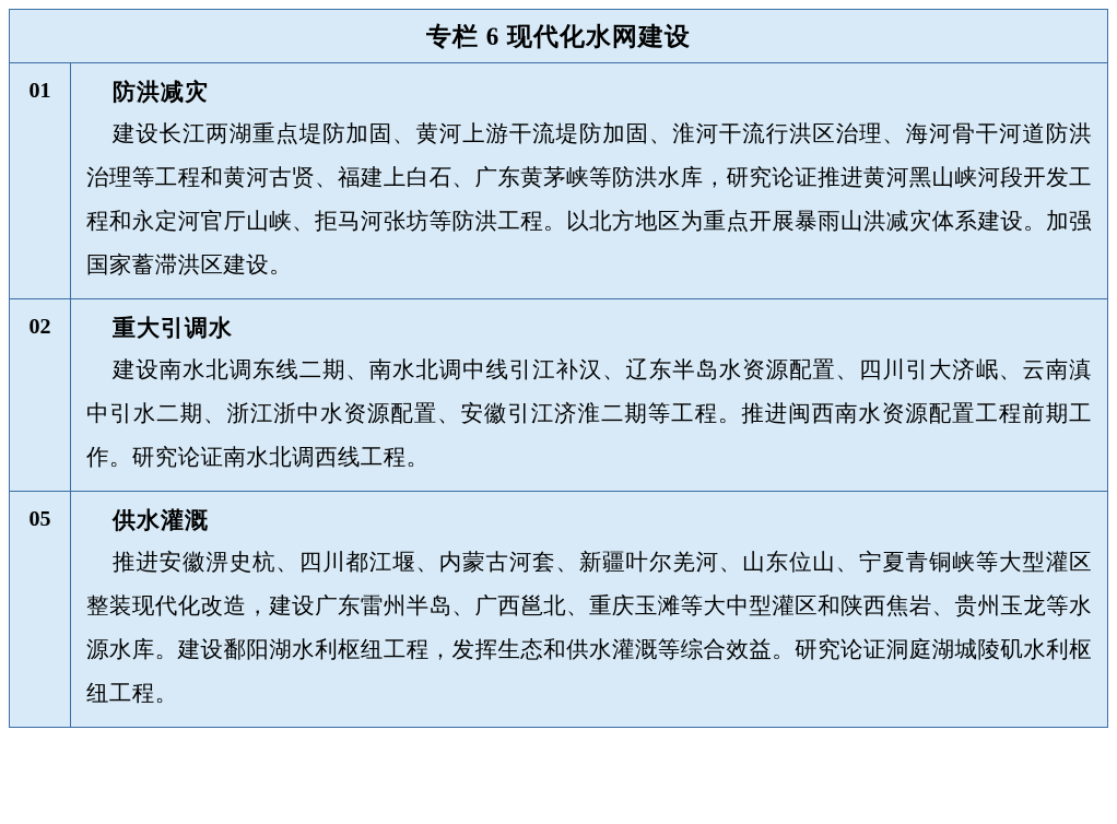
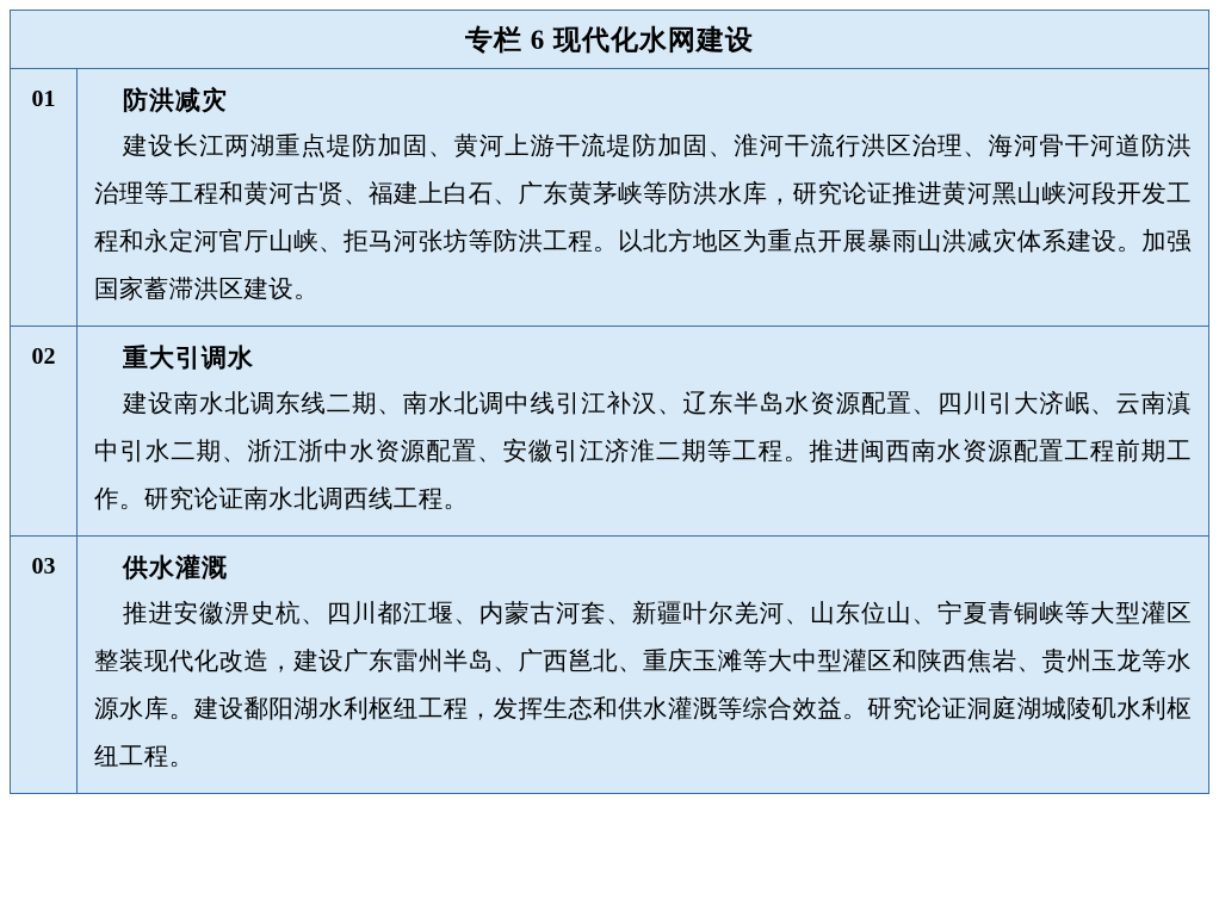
  专栏 6 现代化水网建设
  01
  防洪减灾
  建设长江两湖重点堤防加固、黄河上游干流堤防加固、淮河干流行洪区治理、海河骨干河道防洪治理等工程和黄河古贤、福建上白石、广东黄茅峡等防洪水库，研究论证推进黄河黑山峡河段开发工程和永定河官厅山峡、拒马河张坊等防洪工程。以北方地区为重点开展暴雨山洪减灾体系建设。加强国家蓄滞洪区建设。
  02
  重大引调水
  建设南水北调东线二期、南水北调中线引江补汉、辽东半岛水资源配置、四川引大济岷、云南滇中引水二期、浙江浙中水资源配置、安徽引江济淮二期等工程。推进闽西南水资源配置工程前期工作。研究论证南水北调西线工程。
- 05
+ 03
  供水灌溉
  推进安徽淠史杭、四川都江堰、内蒙古河套、新疆叶尔羌河、山东位山、宁夏青铜峡等大型灌区整装现代化改造，建设广东雷州半岛、广西邕北、重庆玉滩等大中型灌区和陕西焦岩、贵州玉龙等水源水库。建设鄱阳湖水利枢纽工程，发挥生态和供水灌溉等综合效益。研究论证洞庭湖城陵矶水利枢纽工程。
